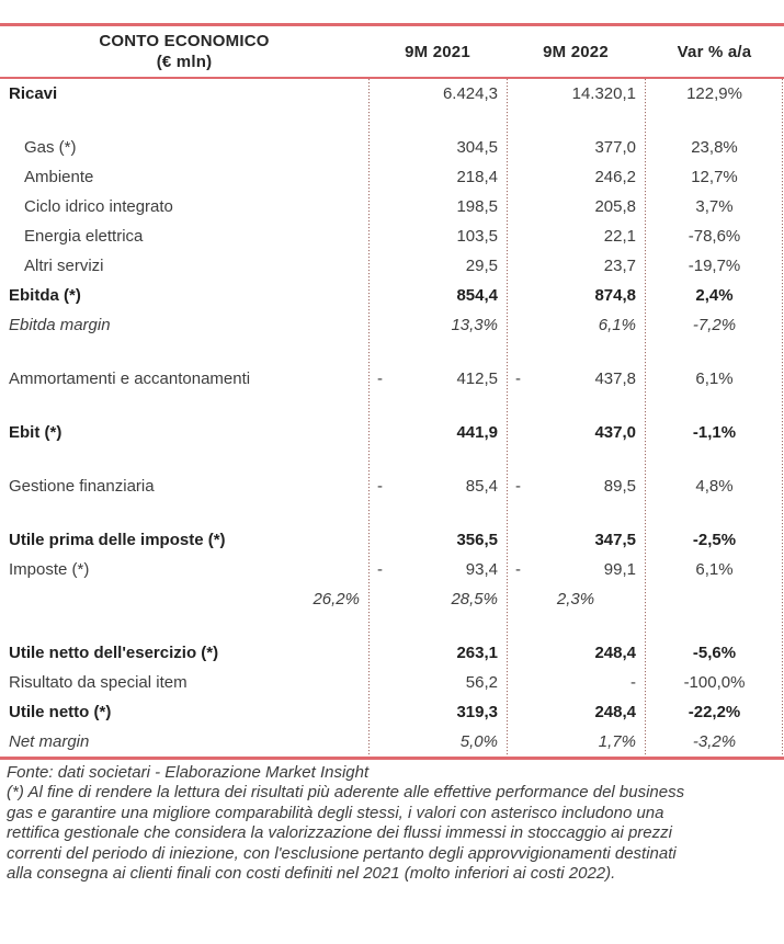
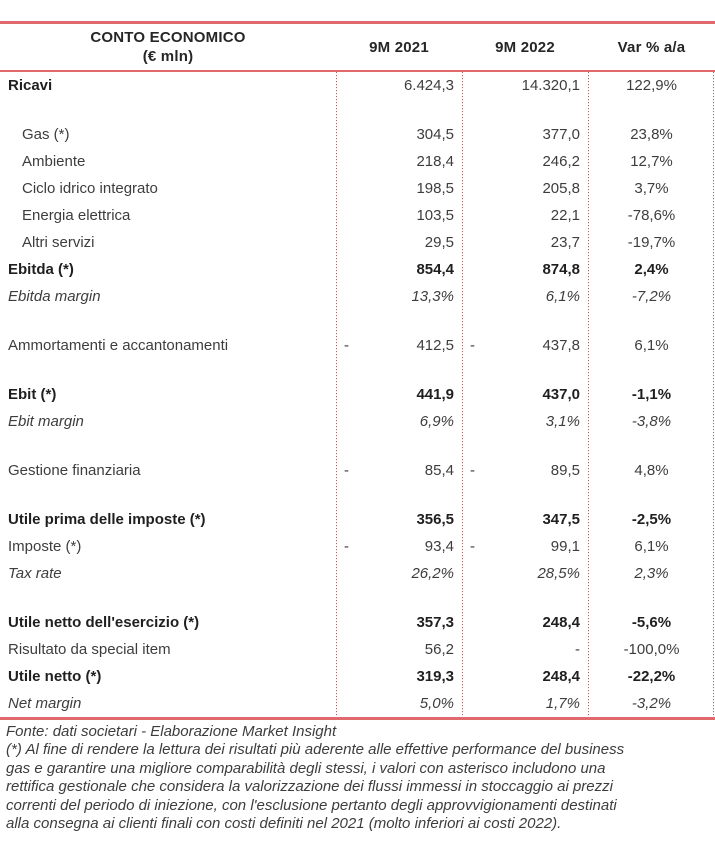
  CONTO ECONOMICO
  (€ mln)
  9M 2021
  9M 2022
  Var % a/a
  Ricavi
  6.424,3
  14.320,1
  122,9%
  Gas (*)
  304,5
  377,0
  23,8%
  Ambiente
  218,4
  246,2
  12,7%
  Ciclo idrico integrato
  198,5
  205,8
  3,7%
  Energia elettrica
  103,5
  22,1
  -78,6%
  Altri servizi
  29,5
  23,7
  -19,7%
  Ebitda (*)
  854,4
  874,8
  2,4%
  Ebitda margin
  13,3%
  6,1%
  -7,2%
  Ammortamenti e accantonamenti
  -
  412,5
  -
  437,8
  6,1%
  Ebit (*)
  441,9
  437,0
  -1,1%
+ Ebit margin
+ 6,9%
+ 3,1%
+ -3,8%
  Gestione finanziaria
  -
  85,4
  -
  89,5
  4,8%
  Utile prima delle imposte (*)
  356,5
  347,5
  -2,5%
  Imposte (*)
  -
  93,4
  -
  99,1
  6,1%
+ Tax rate
  26,2%
  28,5%
  2,3%
  Utile netto dell'esercizio (*)
- 263,1
+ 357,3
  248,4
  -5,6%
  Risultato da special item
  56,2
  -
  -100,0%
  Utile netto (*)
  319,3
  248,4
  -22,2%
  Net margin
  5,0%
  1,7%
  -3,2%
  Fonte: dati societari - Elaborazione Market Insight
  (*) Al fine di rendere la lettura dei risultati più aderente alle effettive performance del business
  gas e garantire una migliore comparabilità degli stessi, i valori con asterisco includono una
  rettifica gestionale che considera la valorizzazione dei flussi immessi in stoccaggio ai prezzi
  correnti del periodo di iniezione, con l'esclusione pertanto degli approvvigionamenti destinati
  alla consegna ai clienti finali con costi definiti nel 2021 (molto inferiori ai costi 2022).
